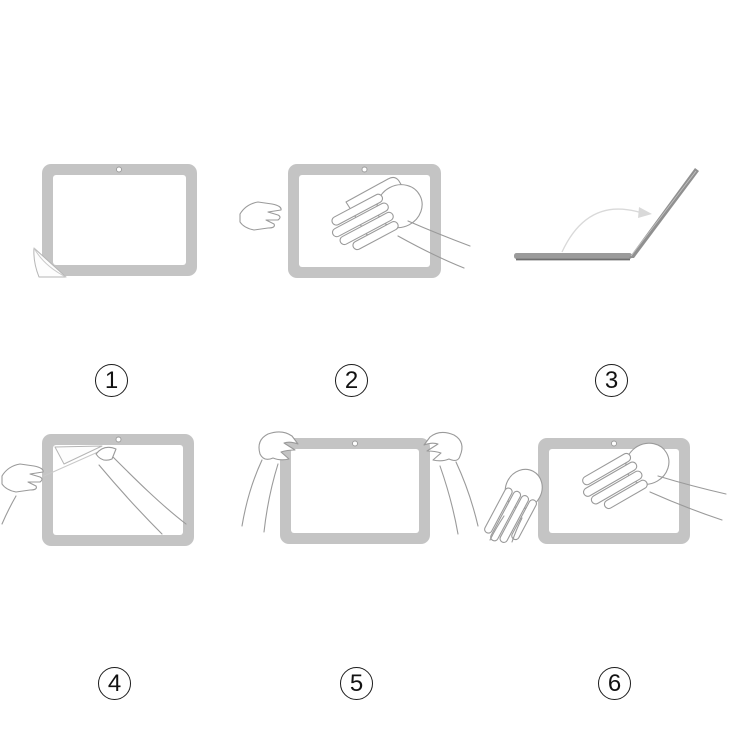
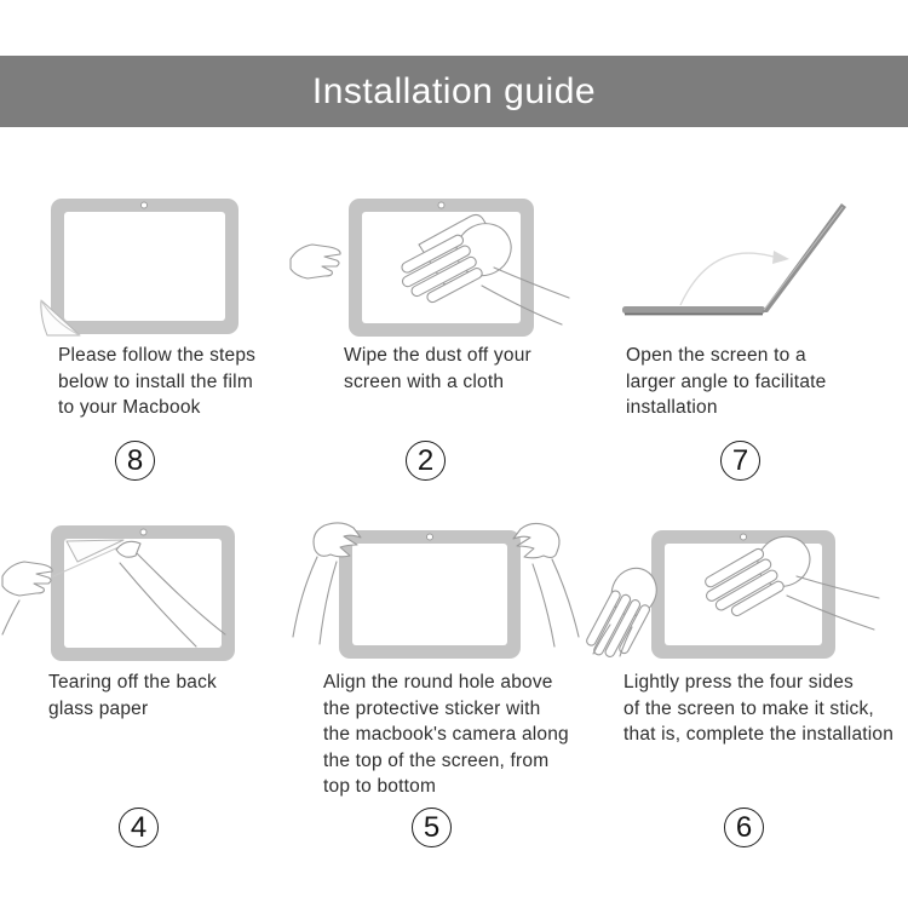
+ Installation guide
+ Please follow the steps
+ below to install the film
+ to your Macbook
- 1
+ 8
+ Wipe the dust off your
+ screen with a cloth
  2
+ Open the screen to a
+ larger angle to facilitate
+ installation
- 3
+ 7
+ Tearing off the back
+ glass paper
  4
+ Align the round hole above
+ the protective sticker with
+ the macbook's camera along
+ the top of the screen, from
+ top to bottom
  5
+ Lightly press the four sides
+ of the screen to make it stick,
+ that is, complete the installation
  6
